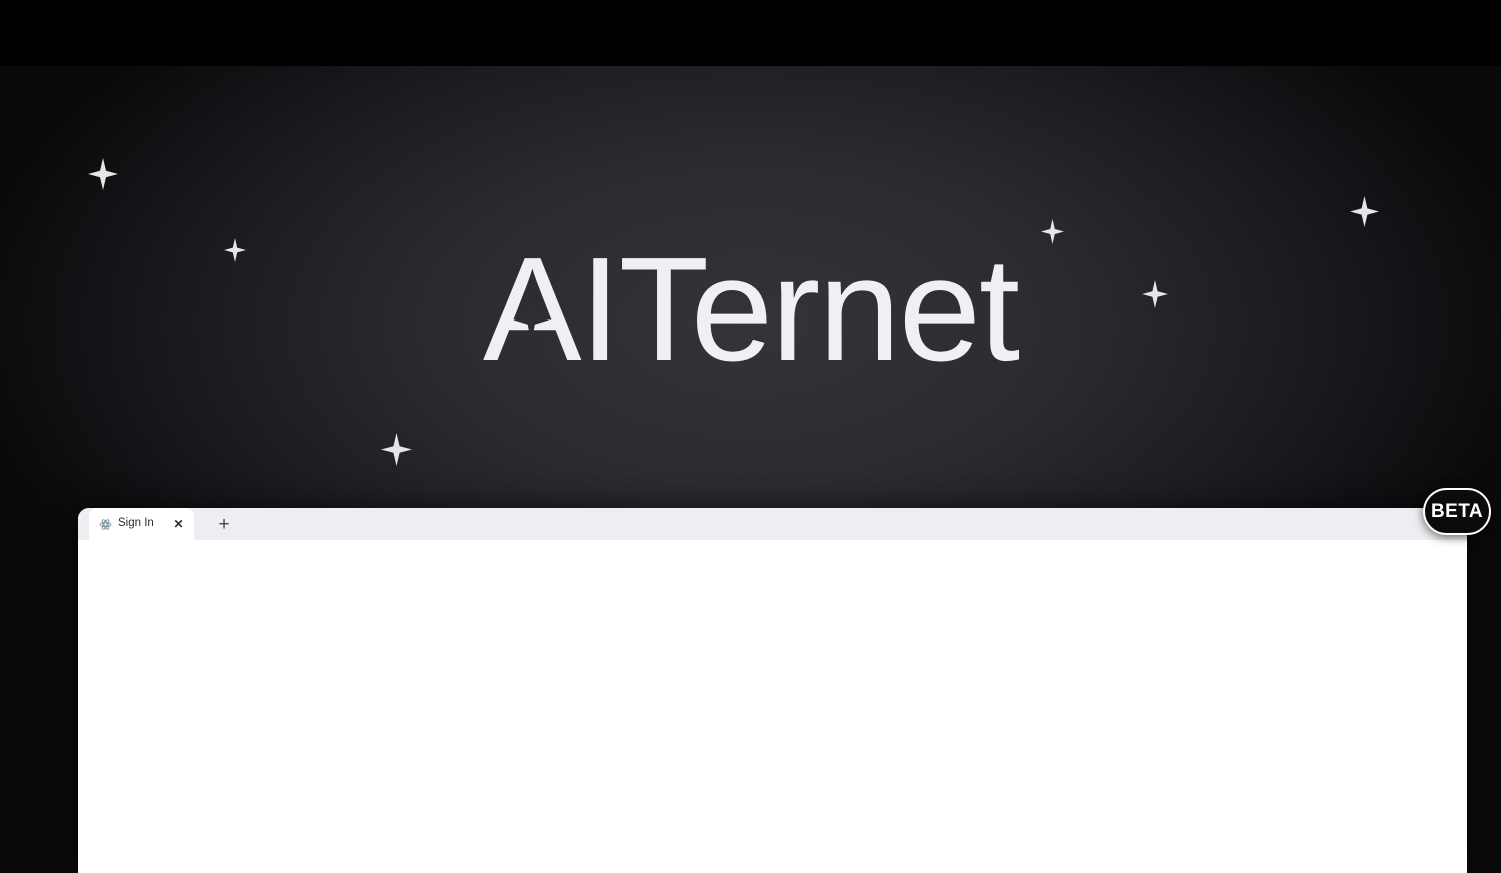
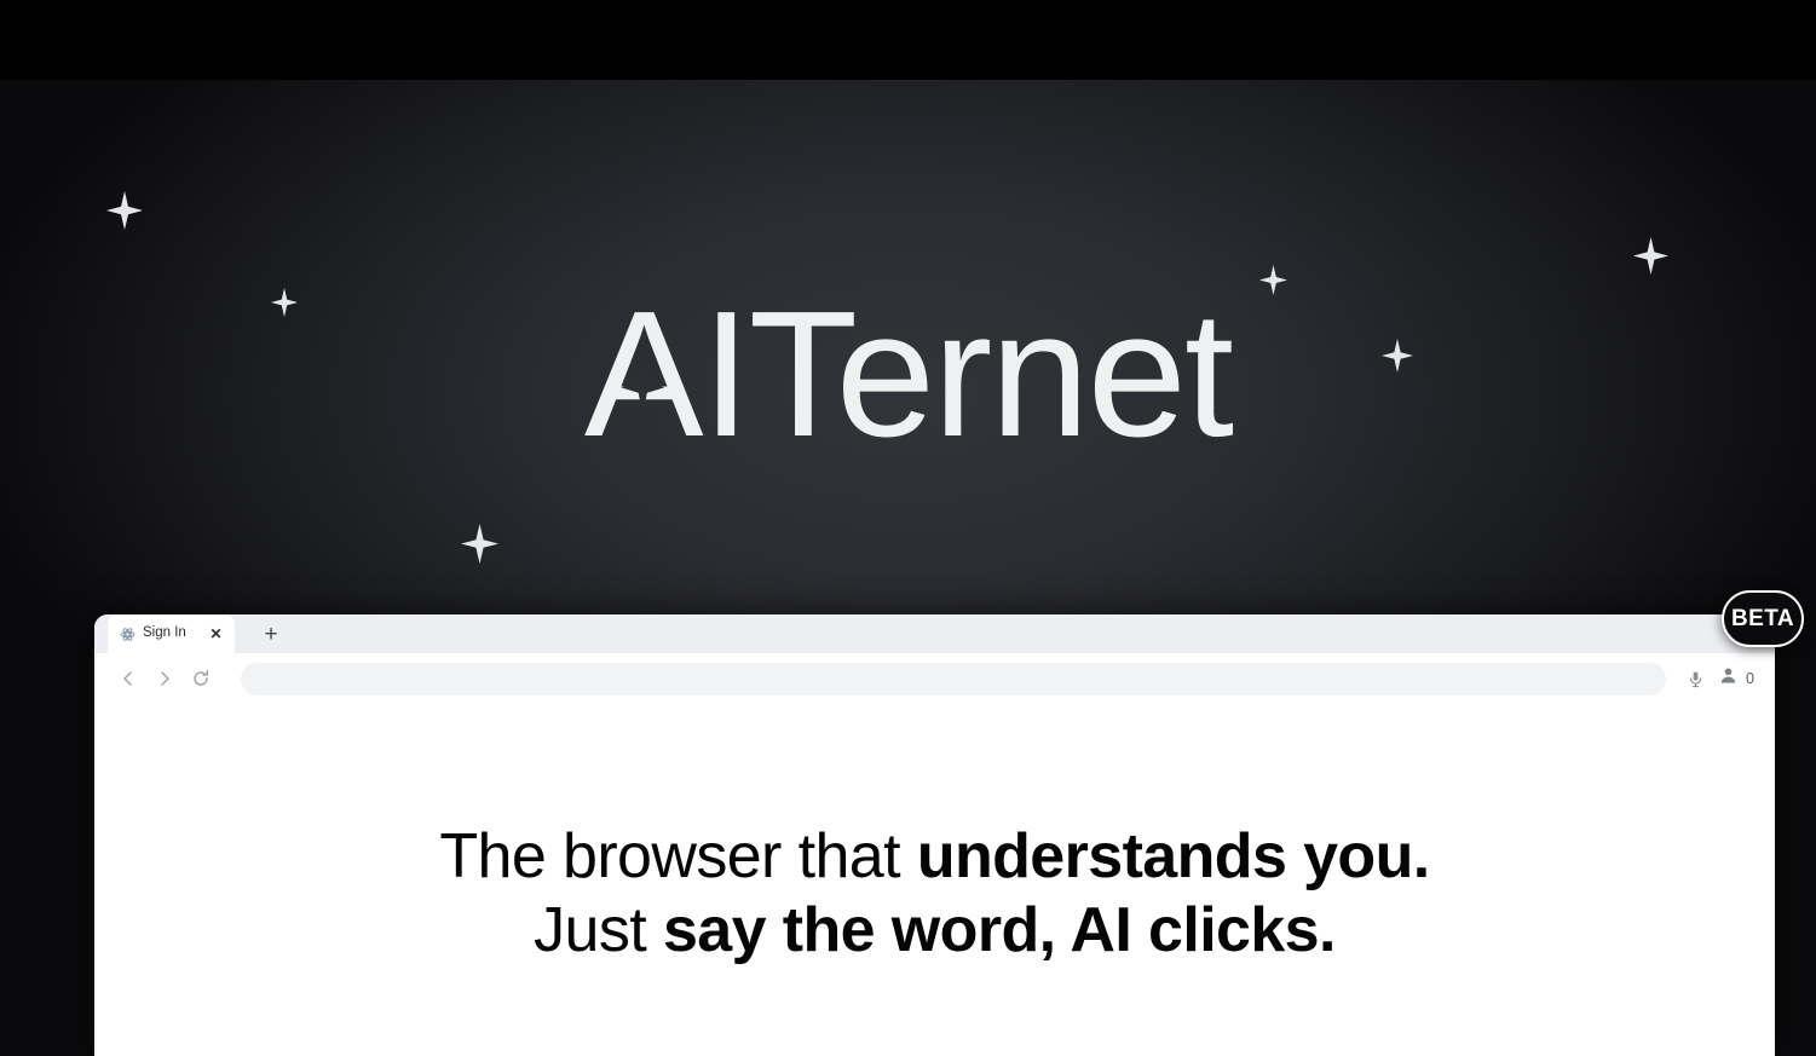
  ITernet
  Sign In
  ✕
  +
+ 0
+ The browser that understands you.
+ Just say the word, AI clicks.
  BETA
